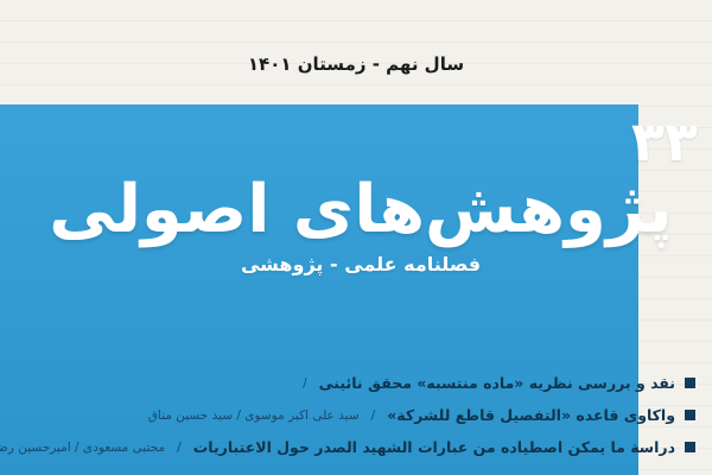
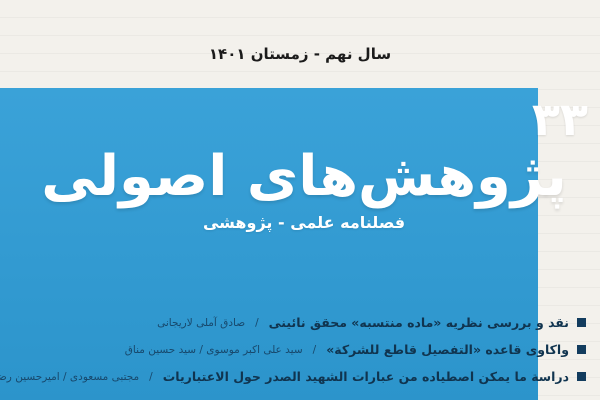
  سال نهم - زمستان ۱۴۰۱
  ۳۳
  پژوهش‌های اصولی
  فصلنامه علمی - پژوهشی
  نقد و بررسی نظریه «ماده منتسبه» محقق نائینی
  /
+ صادق آملی لاریجانی
  واکاوی قاعده «التفصیل قاطع للشرکة»
  /
  سید علی اکبر موسوی / سید حسین مناق
  دراسة ما یمکن اصطیاده من عبارات الشهید الصدر حول الاعتباریات
  /
  مجتبی مسعودی / امیرحسین رض
